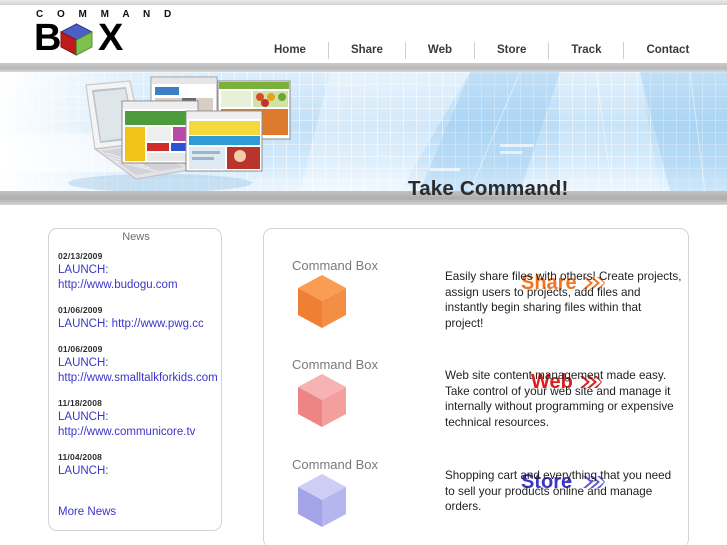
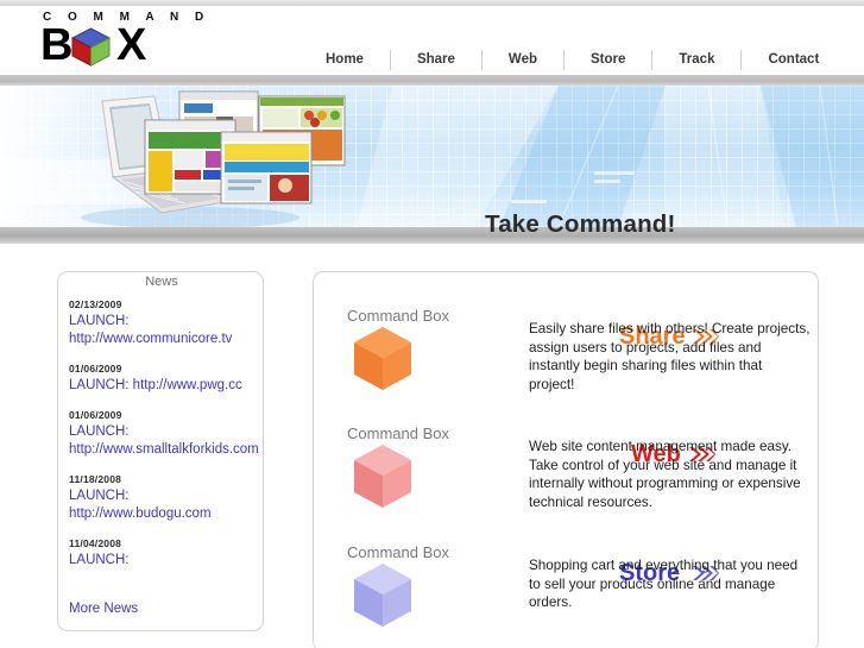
  C O M M A N D
  B
  X
  Home
  Share
  Web
  Store
  Track
  Contact
  Take Command!
  News
  02/13/2009
  LAUNCH:
- http://www.budogu.com
+ http://www.communicore.tv
  01/06/2009
  LAUNCH: http://www.pwg.cc
  01/06/2009
  LAUNCH:
  http://www.smalltalkforkids.com
  11/18/2008
  LAUNCH:
- http://www.communicore.tv
+ http://www.budogu.com
  11/04/2008
  LAUNCH:
  More News
  Command Box
  Share
  Easily share files with others! Create projects, assign users to projects, add files and instantly begin sharing files within that project!
  Command Box
  Web
  Web site content management made easy. Take control of your web site and manage it internally without programming or expensive technical resources.
  Command Box
  Store
  Shopping cart and everything that you need to sell your products online and manage orders.
